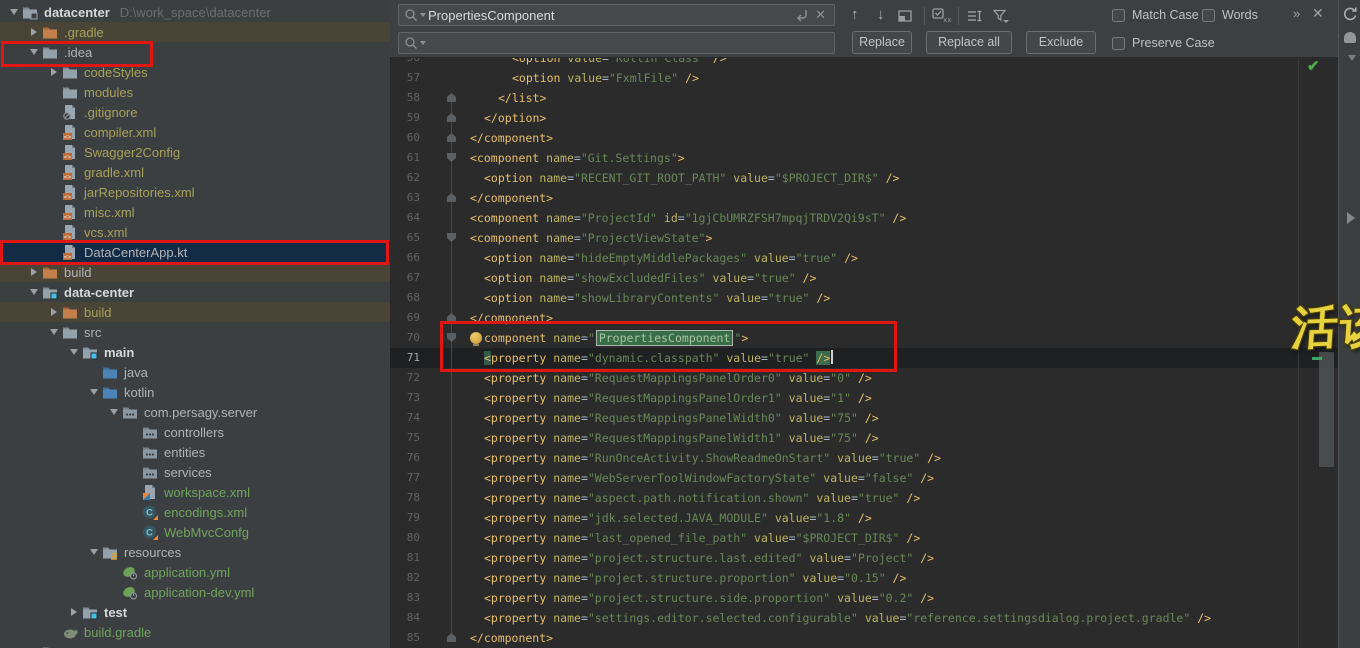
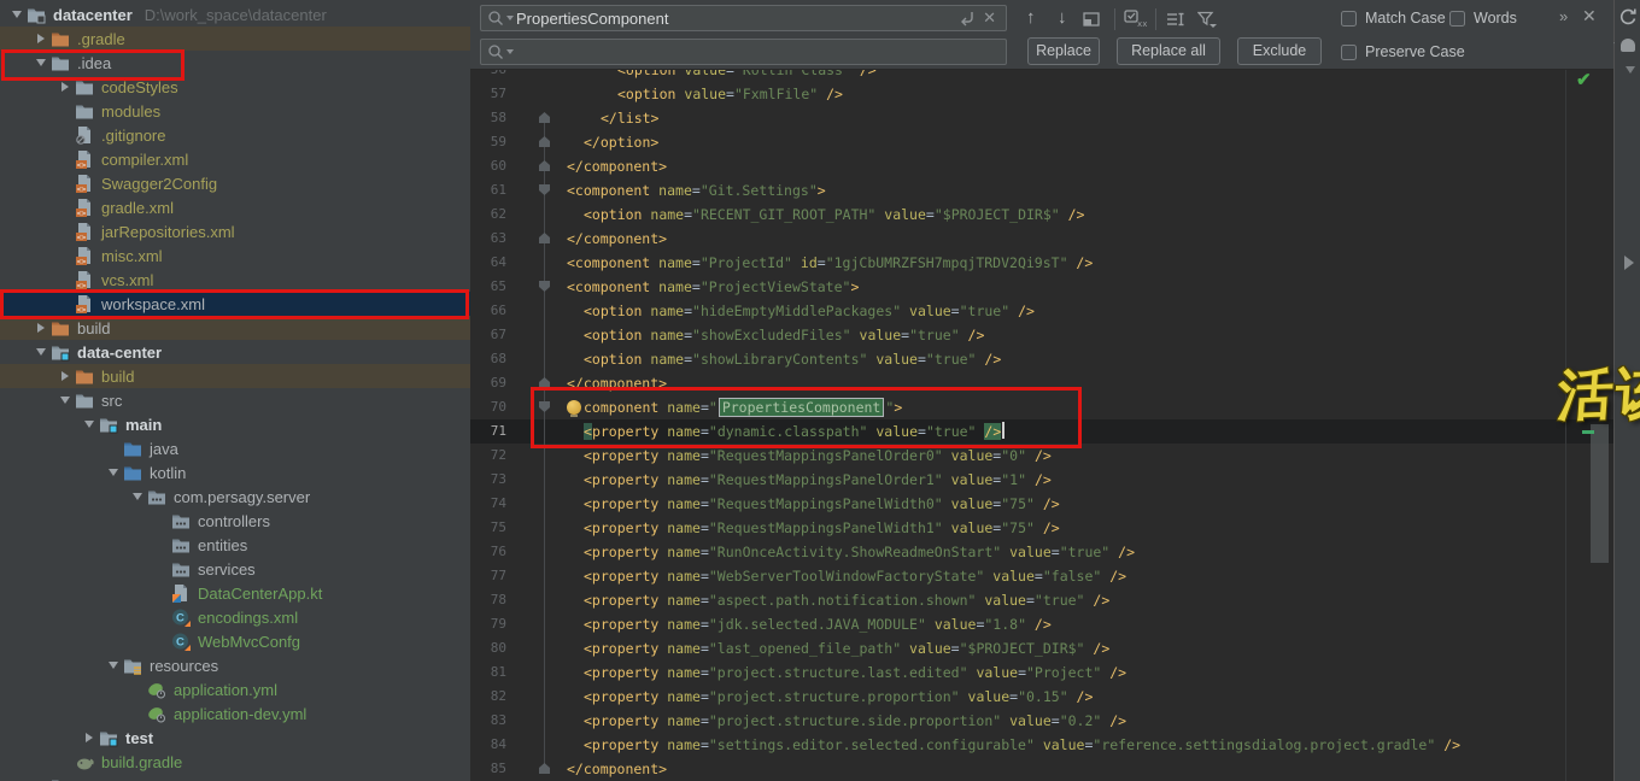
  datacenter
  D:\work_space\datacenter
  .gradle
  .idea
  codeStyles
  modules
  .gitignore
  <>
  compiler.xml
  <>
  Swagger2Config
  <>
  gradle.xml
  <>
  jarRepositories.xml
  <>
  misc.xml
  <>
  vcs.xml
  <>
- DataCenterApp.kt
+ workspace.xml
  build
  data-center
  build
  src
  main
  java
  kotlin
  com.persagy.server
  controllers
  entities
  services
- workspace.xml
+ DataCenterApp.kt
  C
  encodings.xml
  C
  WebMvcConfg
  resources
  application.yml
  application-dev.yml
  test
  build.gradle
  <option value="Kotlin Class" />
  57
  <option value="FxmlFile" />
  58
  </list>
  59
  </option>
  60
  </component>
  61
  <component name="Git.Settings">
  62
  <option name="RECENT_GIT_ROOT_PATH" value="$PROJECT_DIR$" />
  63
  </component>
  64
  <component name="ProjectId" id="1gjCbUMRZFSH7mpqjTRDV2Qi9sT" />
  65
  <component name="ProjectViewState">
  66
  <option name="hideEmptyMiddlePackages" value="true" />
  67
  <option name="showExcludedFiles" value="true" />
  68
  <option name="showLibraryContents" value="true" />
  69
  </component>
  70
  component name=" PropertiesComponent ">
  71
  <property name="dynamic.classpath" value="true" />
  72
  <property name="RequestMappingsPanelOrder0" value="0" />
  73
  <property name="RequestMappingsPanelOrder1" value="1" />
  74
  <property name="RequestMappingsPanelWidth0" value="75" />
  75
  <property name="RequestMappingsPanelWidth1" value="75" />
  76
  <property name="RunOnceActivity.ShowReadmeOnStart" value="true" />
  77
  <property name="WebServerToolWindowFactoryState" value="false" />
  78
  <property name="aspect.path.notification.shown" value="true" />
  79
  <property name="jdk.selected.JAVA_MODULE" value="1.8" />
  80
  <property name="last_opened_file_path" value="$PROJECT_DIR$" />
  81
  <property name="project.structure.last.edited" value="Project" />
  82
  <property name="project.structure.proportion" value="0.15" />
  83
  <property name="project.structure.side.proportion" value="0.2" />
  84
  <property name="settings.editor.selected.configurable" value="reference.settingsdialog.project.gradle" />
  85
  </component>
  ✔
  PropertiesComponent
  ✕
  ↑
  ↓
  xx
  Match Case
  Words
  Preserve Case
  Replace
  Replace all
  Exclude
  »
  ✕
